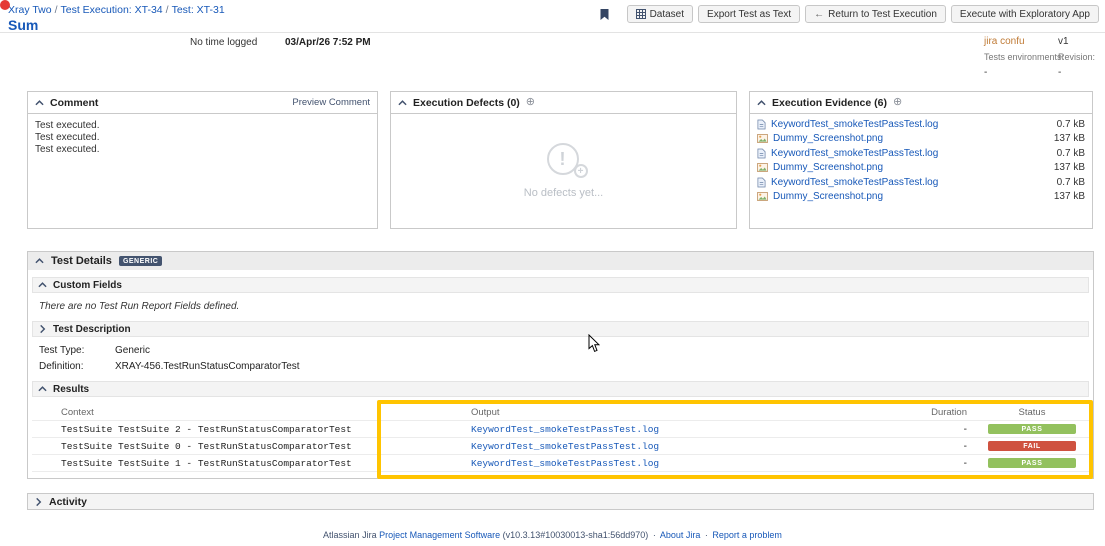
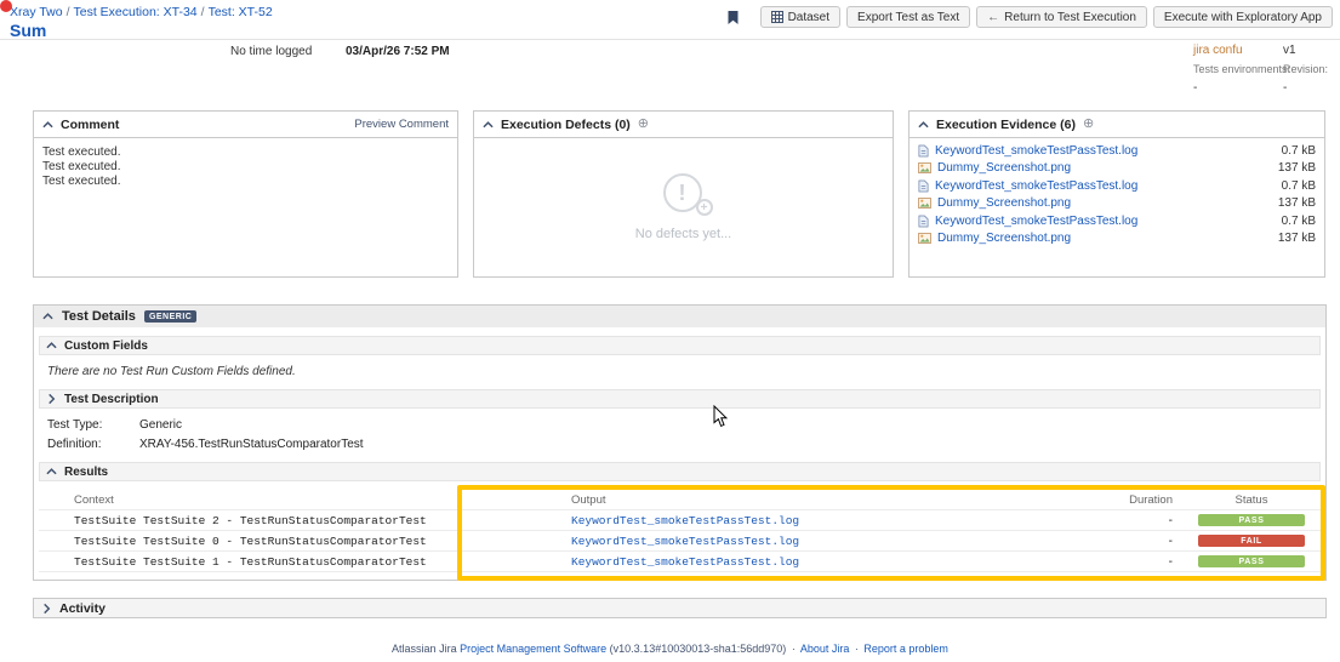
- Xray Two / Test Execution: XT-34 / Test: XT-31
+ Xray Two / Test Execution: XT-34 / Test: XT-52
  Sum
  Dataset
  Export Test as Text
  ←
  Return to Test Execution
  Execute with Exploratory App
  No time logged
  03/Apr/26 7:52 PM
  jira confu
  Tests environments:
  -
  v1
  Revision:
  -
  Comment
  Preview Comment
  Test executed.
  Test executed.
  Test executed.
  Execution Defects (0)
  ⊕
  !
  +
  No defects yet...
  Execution Evidence (6)
  ⊕
  KeywordTest_smokeTestPassTest.log
  0.7 kB
  Dummy_Screenshot.png
  137 kB
  KeywordTest_smokeTestPassTest.log
  0.7 kB
  Dummy_Screenshot.png
  137 kB
  KeywordTest_smokeTestPassTest.log
  0.7 kB
  Dummy_Screenshot.png
  137 kB
  Test Details
  Custom Fields
- There are no Test Run Report Fields defined.
+ There are no Test Run Custom Fields defined.
  Test Description
  Test Type:
  Generic
  Definition:
  XRAY-456.TestRunStatusComparatorTest
  Results
  Context
  Output
  Duration
  Status
  TestSuite TestSuite 2 - TestRunStatusComparatorTest
  KeywordTest_smokeTestPassTest.log
  -
  TestSuite TestSuite 0 - TestRunStatusComparatorTest
  KeywordTest_smokeTestPassTest.log
  -
  TestSuite TestSuite 1 - TestRunStatusComparatorTest
  KeywordTest_smokeTestPassTest.log
  -
  Activity
  Atlassian Jira Project Management Software (v10.3.13#10030013-sha1:56dd970) · About Jira · Report a problem
